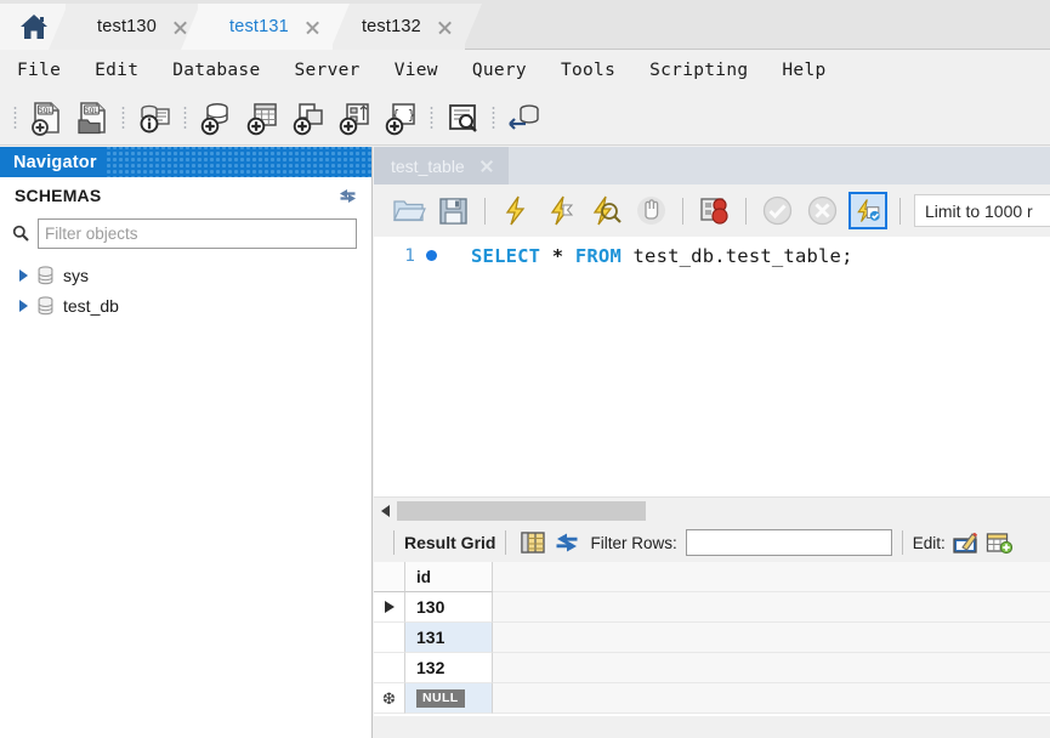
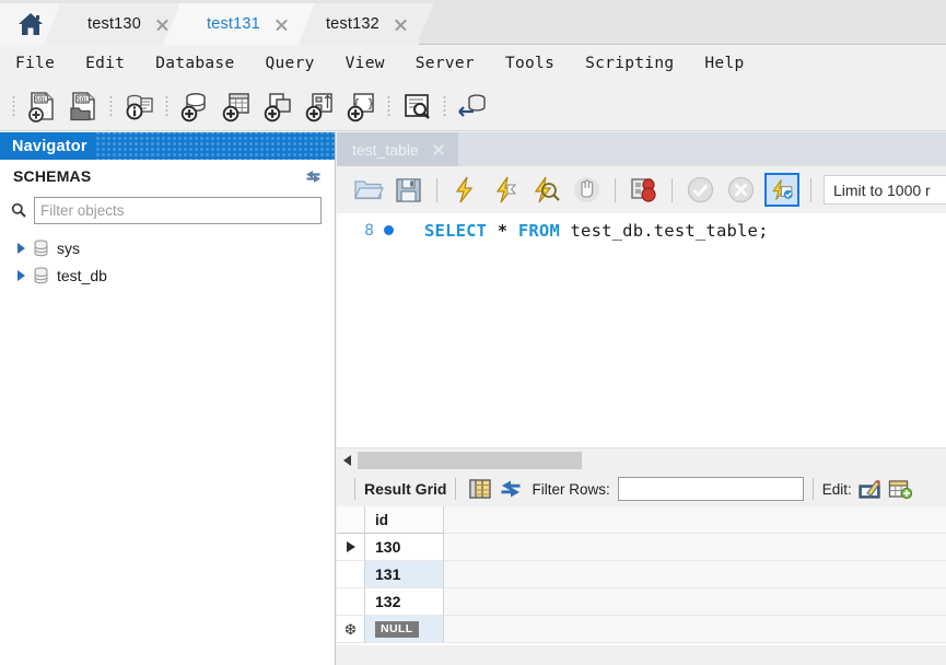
  test130
  test131
  test132
  File
  Edit
  Database
- Server
+ Query
  View
- Query
+ Server
  Tools
  Scripting
  Help
  { }
  Navigator
  SCHEMAS
  Filter objects
  sys
  test_db
  test_table
  Limit to 1000 r
- 1
+ 8
  SELECT * FROM test_db.test_table;
  Result Grid
  Filter Rows:
  Edit:
  id
  130
  131
  132
  ❆
  NULL
